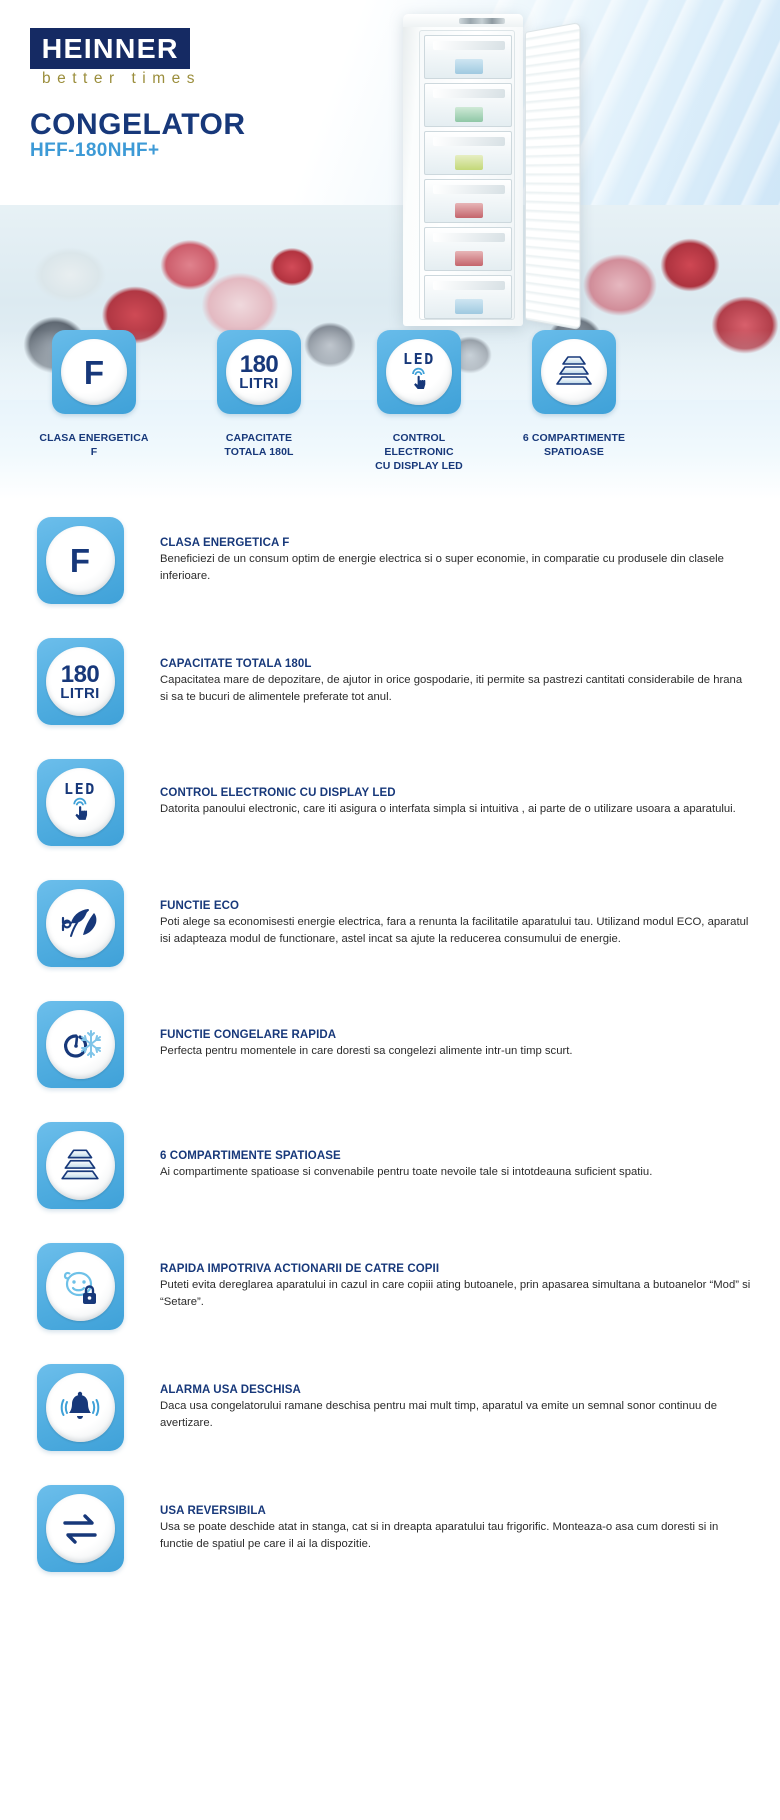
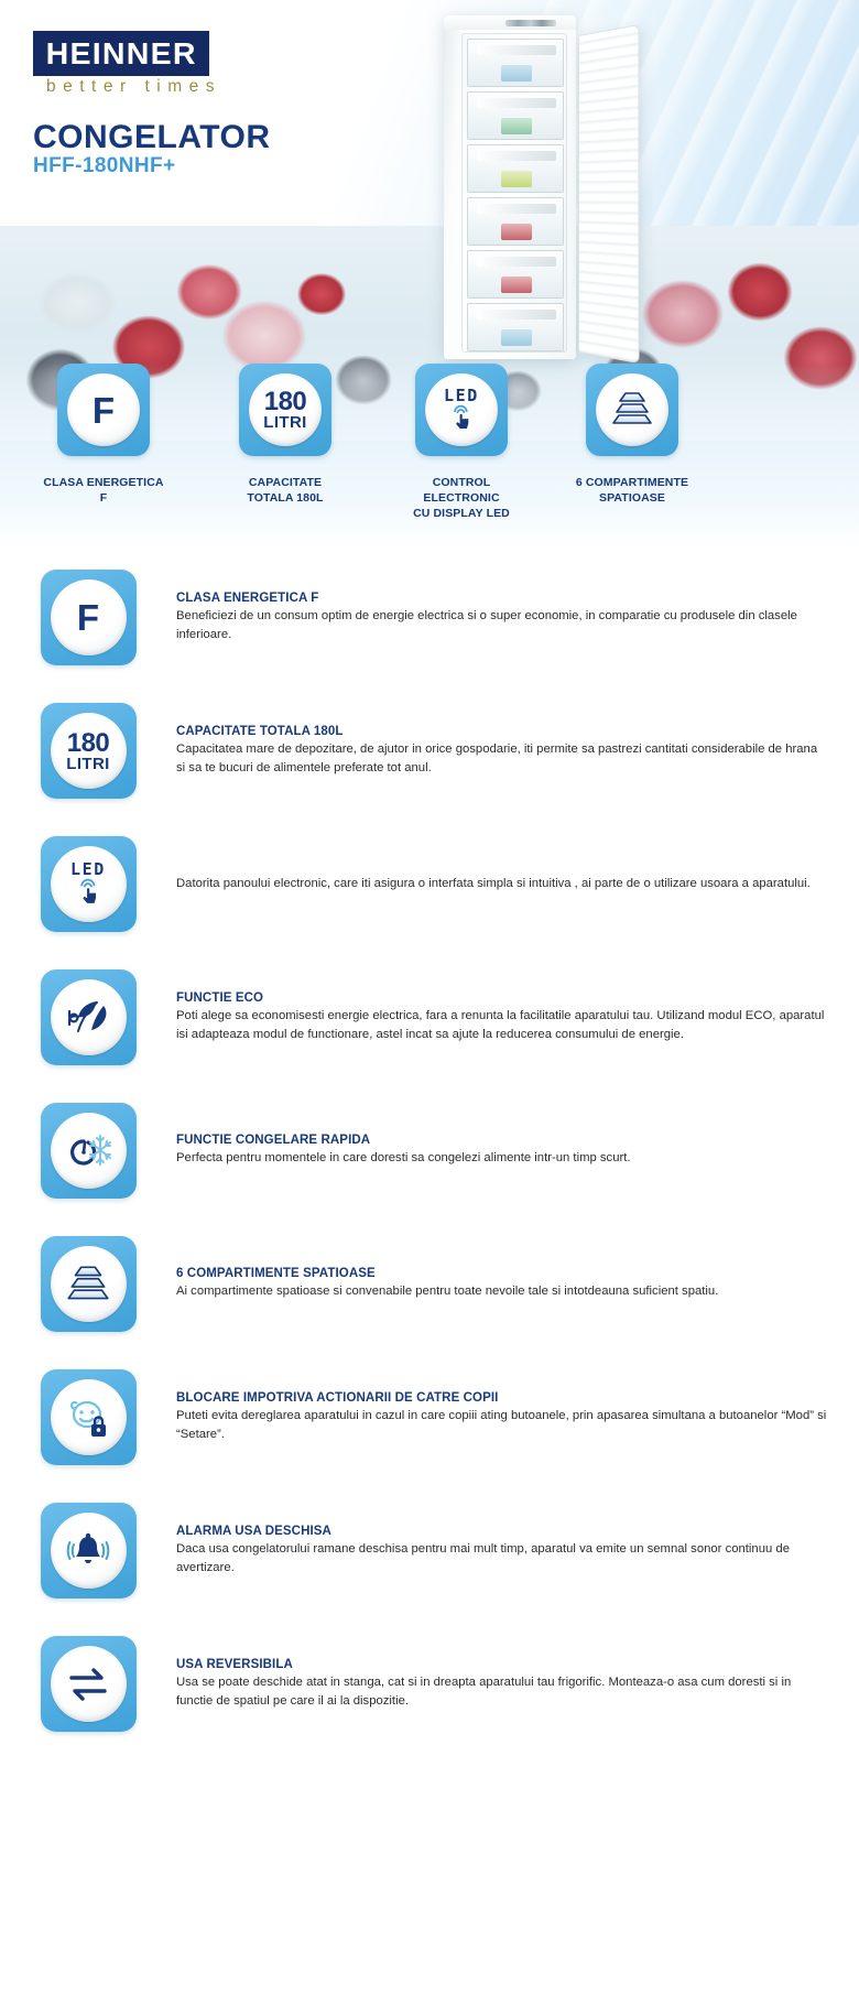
  HEINNER
  better times
  CONGELATOR
  HFF-180NHF+
  F
  CLASA ENERGETICA
  F
  180
  LITRI
  CAPACITATE
  TOTALA 180L
  LED
  CONTROL ELECTRONIC
  CU DISPLAY LED
  6 COMPARTIMENTE
  SPATIOASE
  F
  CLASA ENERGETICA F
  Beneficiezi de un consum optim de energie electrica si o super economie, in comparatie cu produsele din clasele inferioare.
  180
  LITRI
  CAPACITATE TOTALA 180L
  Capacitatea mare de depozitare, de ajutor in orice gospodarie, iti permite sa pastrezi cantitati considerabile de hrana si sa te bucuri de alimentele preferate tot anul.
  LED
- CONTROL ELECTRONIC CU DISPLAY LED
  Datorita panoului electronic, care iti asigura o interfata simpla si intuitiva , ai parte de o utilizare usoara a aparatului.
  FUNCTIE ECO
  Poti alege sa economisesti energie electrica, fara a renunta la facilitatile aparatului tau. Utilizand modul ECO, aparatul isi adapteaza modul de functionare, astel incat sa ajute la reducerea consumului de energie.
  FUNCTIE CONGELARE RAPIDA
  Perfecta pentru momentele in care doresti sa congelezi alimente intr-un timp scurt.
  6 COMPARTIMENTE SPATIOASE
  Ai compartimente spatioase si convenabile pentru toate nevoile tale si intotdeauna suficient spatiu.
- RAPIDA IMPOTRIVA ACTIONARII DE CATRE COPII
+ BLOCARE IMPOTRIVA ACTIONARII DE CATRE COPII
  Puteti evita dereglarea aparatului in cazul in care copiii ating butoanele, prin apasarea simultana a butoanelor “Mod” si “Setare”.
  ALARMA USA DESCHISA
  Daca usa congelatorului ramane deschisa pentru mai mult timp, aparatul va emite un semnal sonor continuu de avertizare.
  USA REVERSIBILA
  Usa se poate deschide atat in stanga, cat si in dreapta aparatului tau frigorific. Monteaza-o asa cum doresti si in functie de spatiul pe care il ai la dispozitie.
